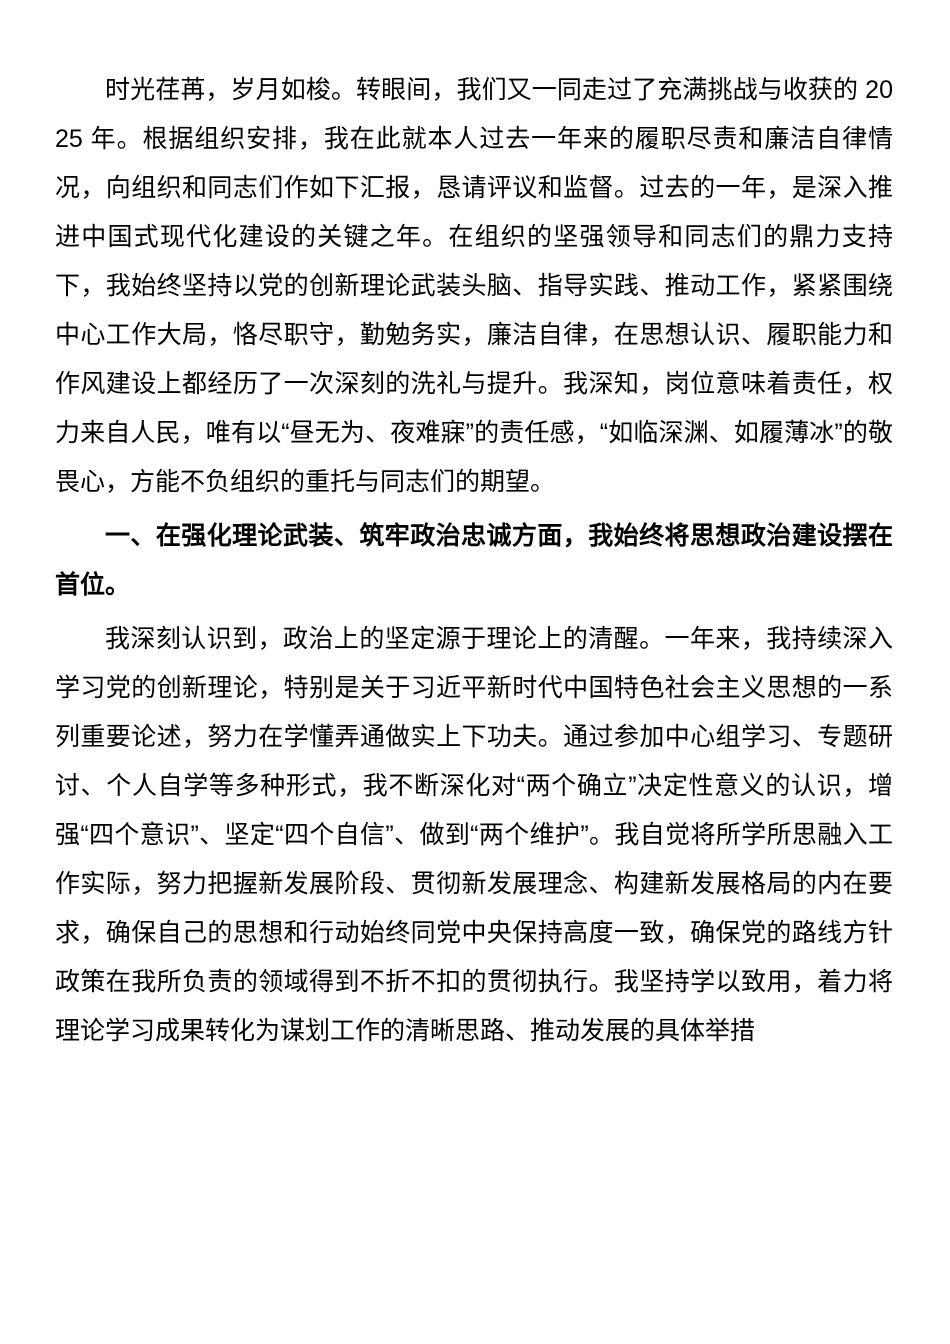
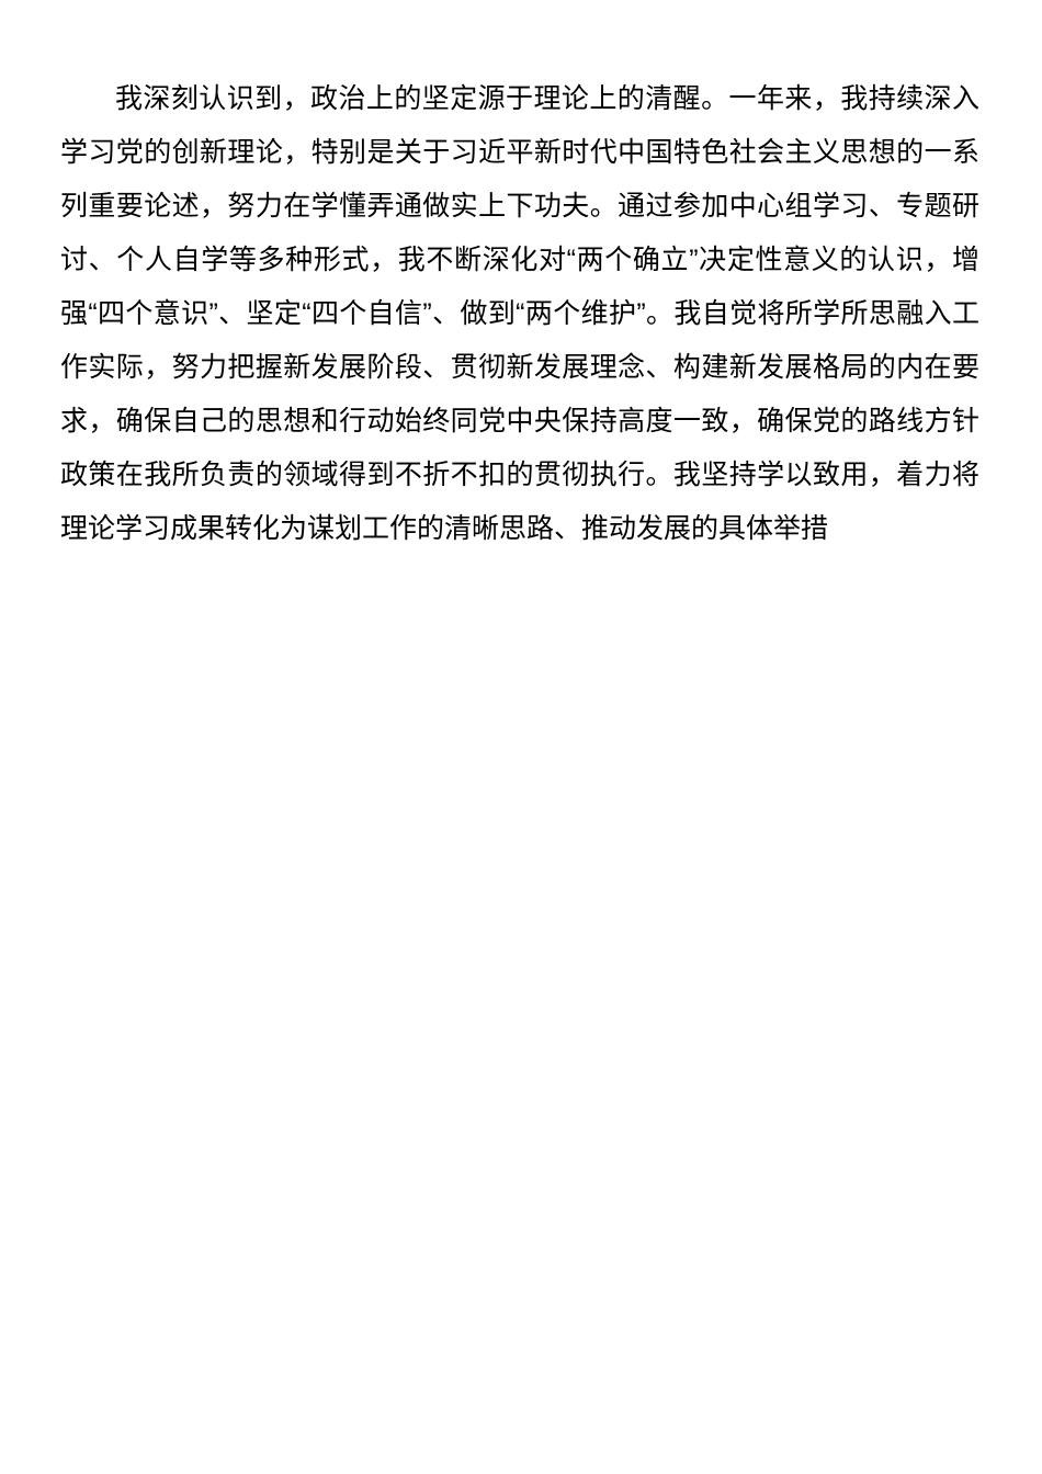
- 时光荏苒，岁月如梭。转眼间，我们又一同走过了充满挑战与收获的 2025 年。根据组织安排，我在此就本人过去一年来的履职尽责和廉洁自律情况，向组织和同志们作如下汇报，恳请评议和监督。过去的一年，是深入推进中国式现代化建设的关键之年。在组织的坚强领导和同志们的鼎力支持下，我始终坚持以党的创新理论武装头脑、指导实践、推动工作，紧紧围绕中心工作大局，恪尽职守，勤勉务实，廉洁自律，在思想认识、履职能力和作风建设上都经历了一次深刻的洗礼与提升。我深知，岗位意味着责任，权力来自人民，唯有以“昼无为、夜难寐”的责任感，“如临深渊、如履薄冰”的敬畏心，方能不负组织的重托与同志们的期望。
- 一、在强化理论武装、筑牢政治忠诚方面，我始终将思想政治建设摆在首位。
  我深刻认识到，政治上的坚定源于理论上的清醒。一年来，我持续深入学习党的创新理论，特别是关于习近平新时代中国特色社会主义思想的一系列重要论述，努力在学懂弄通做实上下功夫。通过参加中心组学习、专题研讨、个人自学等多种形式，我不断深化对“两个确立”决定性意义的认识，增强“四个意识”、坚定“四个自信”、做到“两个维护”。我自觉将所学所思融入工作实际，努力把握新发展阶段、贯彻新发展理念、构建新发展格局的内在要求，确保自己的思想和行动始终同党中央保持高度一致，确保党的路线方针政策在我所负责的领域得到不折不扣的贯彻执行。我坚持学以致用，着力将理论学习成果转化为谋划工作的清晰思路、推动发展的具体举措
